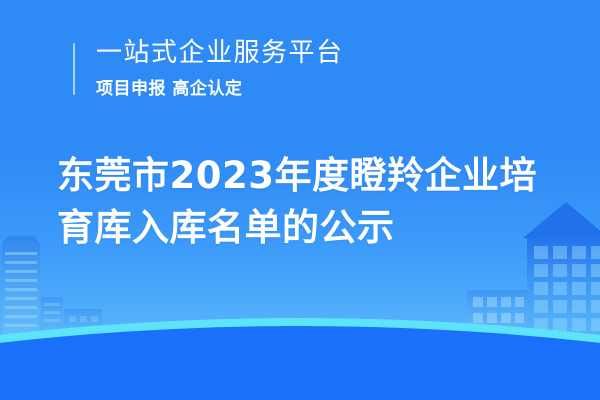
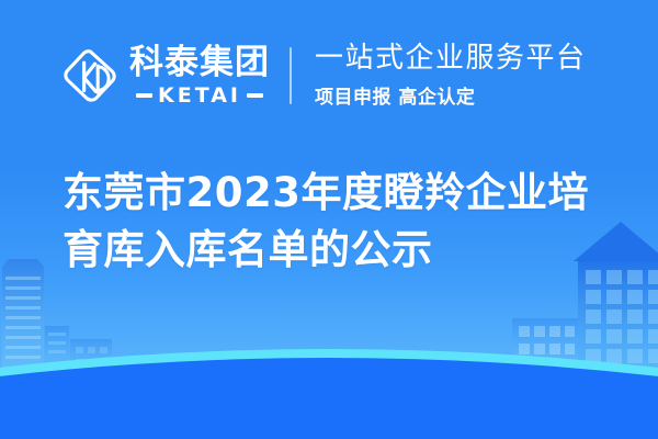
+ 科泰集团
+ KETAI
  一站式企业服务平台
  项目申报 高企认定
  东莞市2023年度瞪羚企业培育库入库名单的公示
